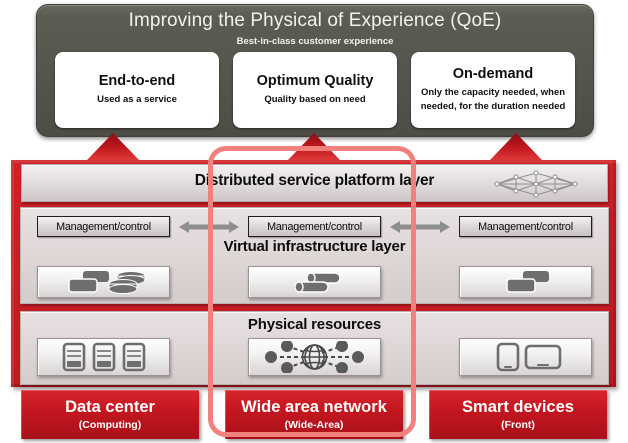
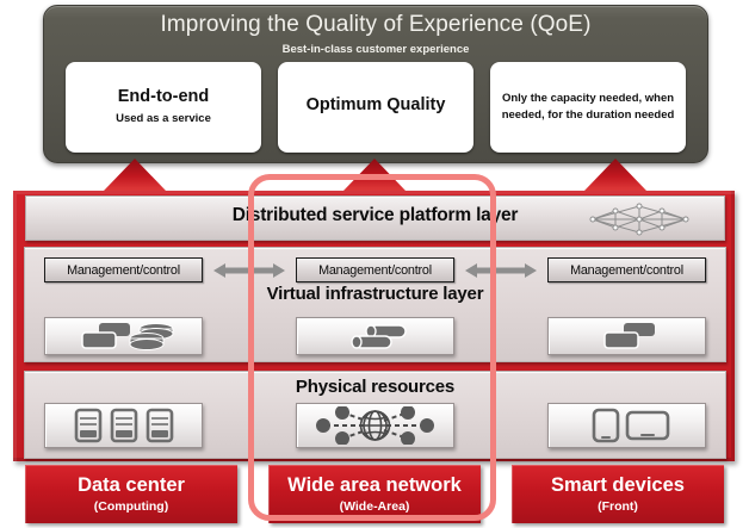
- Improving the Physical of Experience (QoE)
+ Improving the Quality of Experience (QoE)
  Best-in-class customer experience
  End-to-end
  Used as a service
  Optimum Quality
- Quality based on need
- On-demand
  Only the capacity needed, when needed, for the duration needed
  Distributed service platform layer
  Virtual infrastructure layer
  Management/control
  Management/control
  Management/control
  Physical resources
  Data center
  (Computing)
  Wide area network
  (Wide-Area)
  Smart devices
  (Front)
